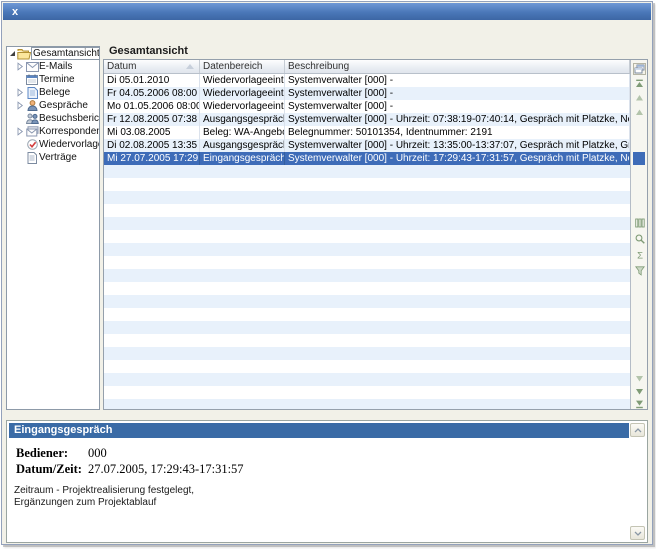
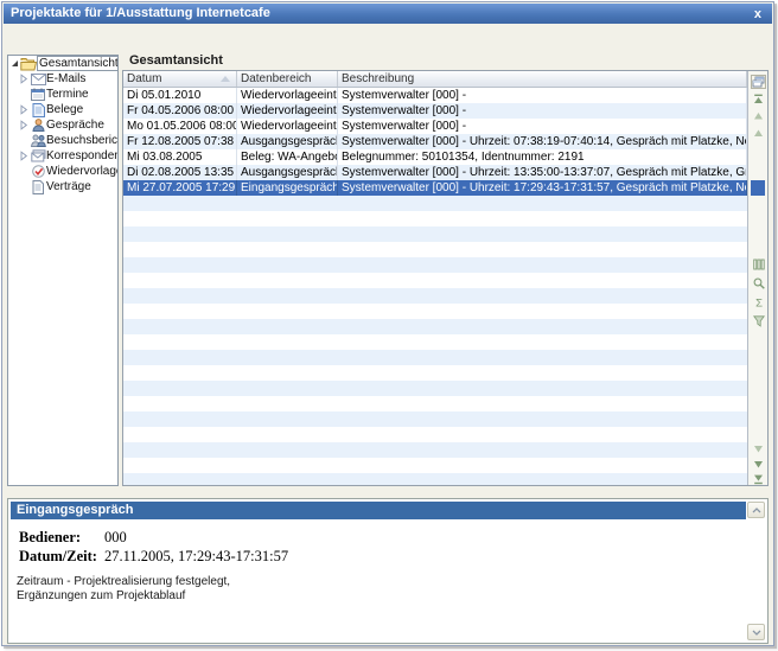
+ Projektakte für 1/Ausstattung Internetcafe
  x
  Gesamtansicht
  E-Mails
  Termine
  Belege
  Gespräche
  Besuchsberic
  Korresponde
  Wiedervorlag
  Verträge
  Gesamtansicht
  Datum
  Datenbereich
  Beschreibung
  Di 05.01.2010
  Wiedervorlageeint
  Systemverwalter [000] -
  Fr 04.05.2006 08:00
  Wiedervorlageeint
  Systemverwalter [000] -
  Mo 01.05.2006 08:00
  Wiedervorlageeint
  Systemverwalter [000] -
  Fr 12.08.2005 07:38
  Ausgangsgespräc
  Systemverwalter [000] - Uhrzeit: 07:38:19-07:40:14, Gespräch mit Platzke, N
  Mi 03.08.2005
  Belegnummer: 50101354, Identnummer: 2191
  Di 02.08.2005 13:35
  Ausgangsgespräc
  Systemverwalter [000] - Uhrzeit: 13:35:00-13:37:07, Gespräch mit Platzke, G
  Mi 27.07.2005 17:29
  Eingangsgespräch
  Systemverwalter [000] - Uhrzeit: 17:29:43-17:31:57, Gespräch mit Platzke, N
  Σ
  Eingangsgespräch
  Bediener: 000
- Datum/Zeit: 27.07.2005, 17:29:43-17:31:57
+ Datum/Zeit: 27.11.2005, 17:29:43-17:31:57
  Zeitraum - Projektrealisierung festgelegt,
  Ergänzungen zum Projektablauf
